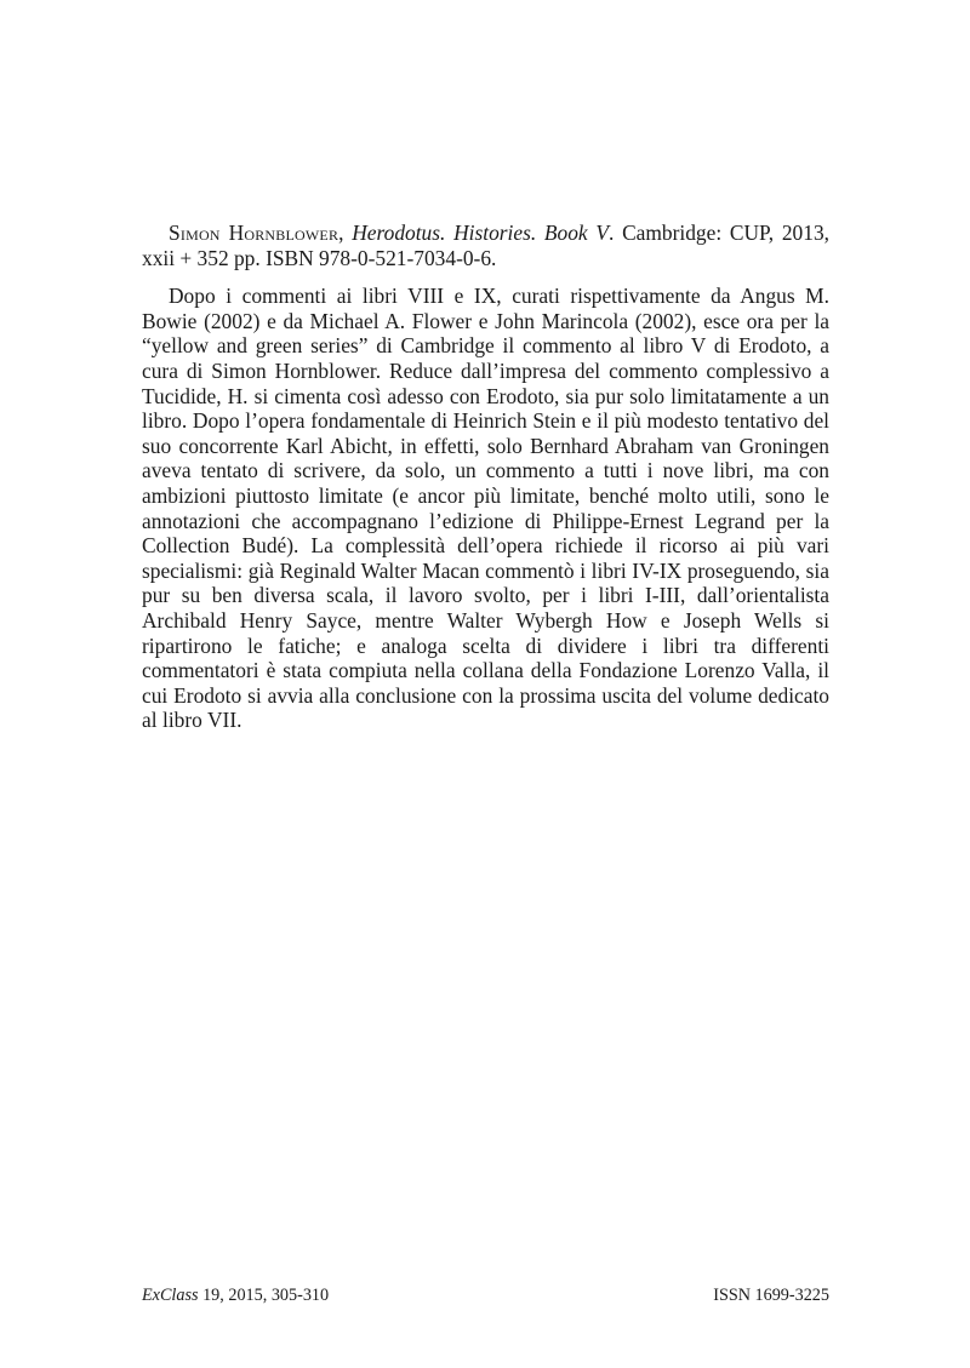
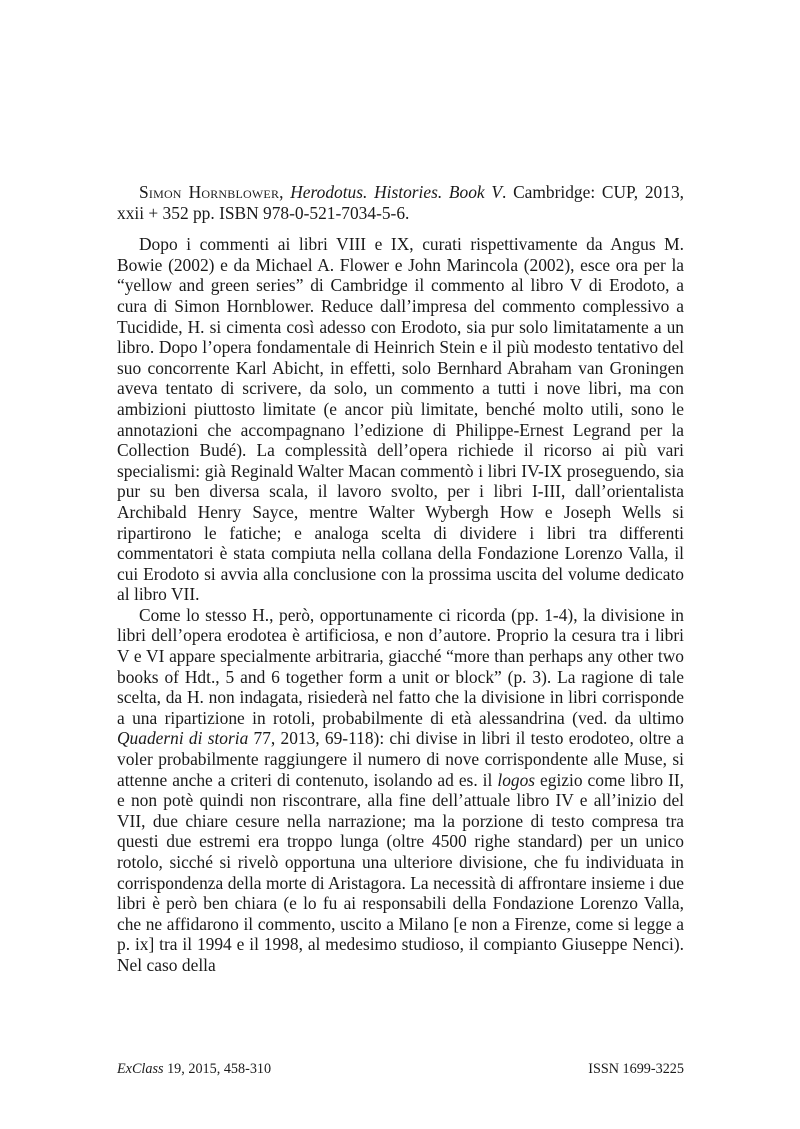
- Simon Hornblower, Herodotus. Histories. Book V. Cambridge: CUP, 2013, xxii + 352 pp. ISBN 978-0-521-7034-0-6.
+ Simon Hornblower, Herodotus. Histories. Book V. Cambridge: CUP, 2013, xxii + 352 pp. ISBN 978-0-521-7034-5-6.
  Dopo i commenti ai libri VIII e IX, curati rispettivamente da Angus M. Bowie (2002) e da Michael A. Flower e John Marincola (2002), esce ora per la “yellow and green series” di Cambridge il commento al libro V di Erodoto, a cura di Simon Hornblower. Reduce dall’impresa del commento complessivo a Tucidide, H. si cimenta così adesso con Erodoto, sia pur solo limitatamente a un libro. Dopo l’opera fondamentale di Heinrich Stein e il più modesto tentativo del suo concorrente Karl Abicht, in effetti, solo Bernhard Abraham van Groningen aveva tentato di scrivere, da solo, un commento a tutti i nove libri, ma con ambizioni piuttosto limitate (e ancor più limitate, benché molto utili, sono le annotazioni che accompagnano l’edizione di Philippe-Ernest Legrand per la Collection Budé). La complessità dell’opera richiede il ricorso ai più vari specialismi: già Reginald Walter Macan commentò i libri IV-IX proseguendo, sia pur su ben diversa scala, il lavoro svolto, per i libri I-III, dall’orientalista Archibald Henry Sayce, mentre Walter Wybergh How e Joseph Wells si ripartirono le fatiche; e analoga scelta di dividere i libri tra differenti commentatori è stata compiuta nella collana della Fondazione Lorenzo Valla, il cui Erodoto si avvia alla conclusione con la prossima uscita del volume dedicato al libro VII.
+ Come lo stesso H., però, opportunamente ci ricorda (pp. 1-4), la divisione in libri dell’opera erodotea è artificiosa, e non d’autore. Proprio la cesura tra i libri V e VI appare specialmente arbitraria, giacché “more than perhaps any other two books of Hdt., 5 and 6 together form a unit or block” (p. 3). La ragione di tale scelta, da H. non indagata, risiederà nel fatto che la divisione in libri corrisponde a una ripartizione in rotoli, probabilmente di età alessandrina (ved. da ultimo Quaderni di storia 77, 2013, 69-118): chi divise in libri il testo erodoteo, oltre a voler probabilmente raggiungere il numero di nove corrispondente alle Muse, si attenne anche a criteri di contenuto, isolando ad es. il logos egizio come libro II, e non potè quindi non riscontrare, alla fine dell’attuale libro IV e all’inizio del VII, due chiare cesure nella narrazione; ma la porzione di testo compresa tra questi due estremi era troppo lunga (oltre 4500 righe standard) per un unico rotolo, sicché si rivelò opportuna una ulteriore divisione, che fu individuata in corrispondenza della morte di Aristagora. La necessità di affrontare insieme i due libri è però ben chiara (e lo fu ai responsabili della Fondazione Lorenzo Valla, che ne affidarono il commento, uscito a Milano [e non a Firenze, come si legge a p. ix] tra il 1994 e il 1998, al medesimo studioso, il compianto Giuseppe Nenci). Nel caso della
- ExClass 19, 2015, 305-310
+ ExClass 19, 2015, 458-310
  ISSN 1699-3225
